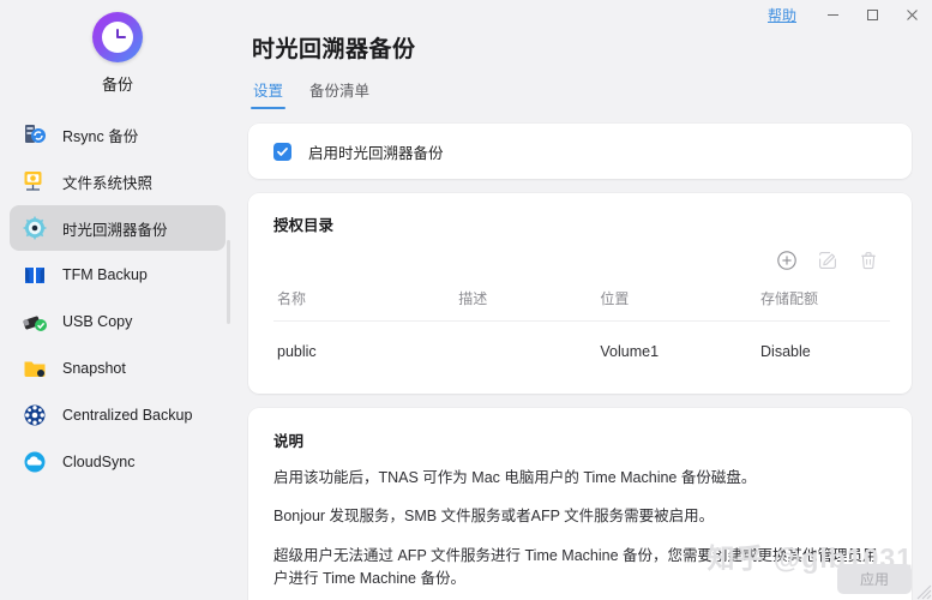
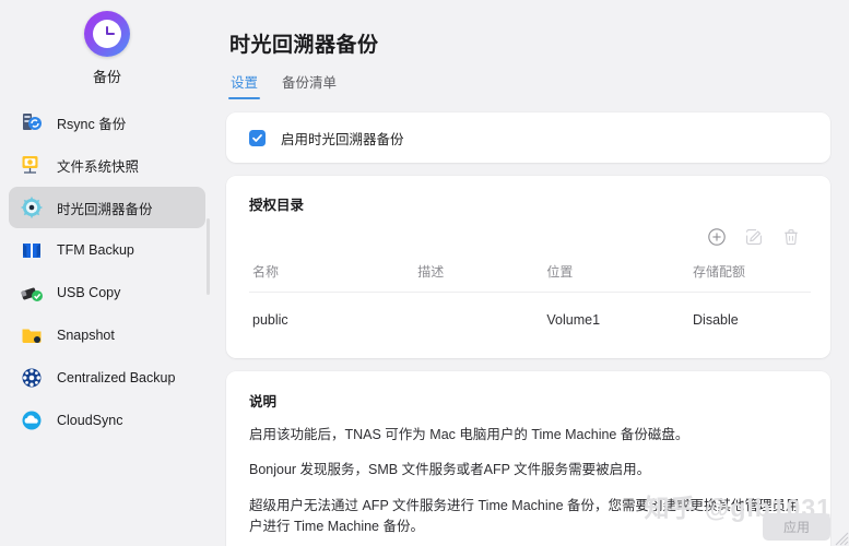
- 帮助
  备份
  Rsync 备份
  文件系统快照
  时光回溯器备份
  TFM Backup
  USB Copy
  Snapshot
  Centralized Backup
  CloudSync
  时光回溯器备份
  设置
  备份清单
  启用时光回溯器备份
  授权目录
  名称	描述	位置	存储配额
  public		Volume1	Disable
  说明
  启用该功能后，TNAS 可作为 Mac 电脑用户的 Time Machine 备份磁盘。
  Bonjour 发现服务，SMB 文件服务或者AFP 文件服务需要被启用。
  超级用户无法通过 AFP 文件服务进行 Time Machine 备份，您需要创建或更换其他管理员用户进行 Time Machine 备份。
  知乎 @glb1031
  应用
